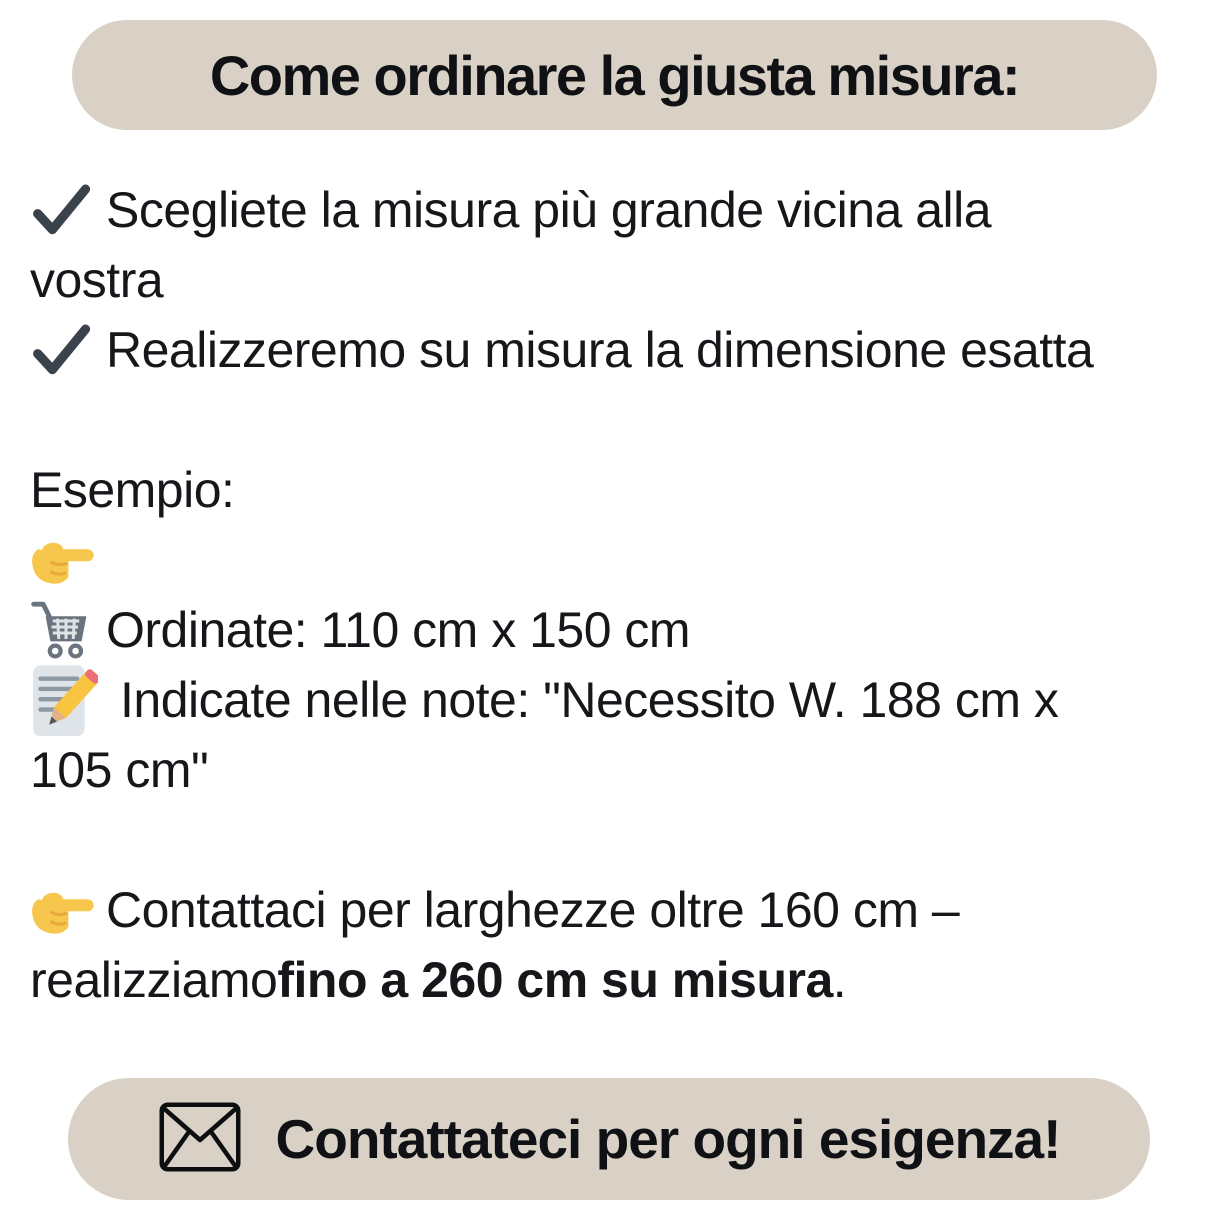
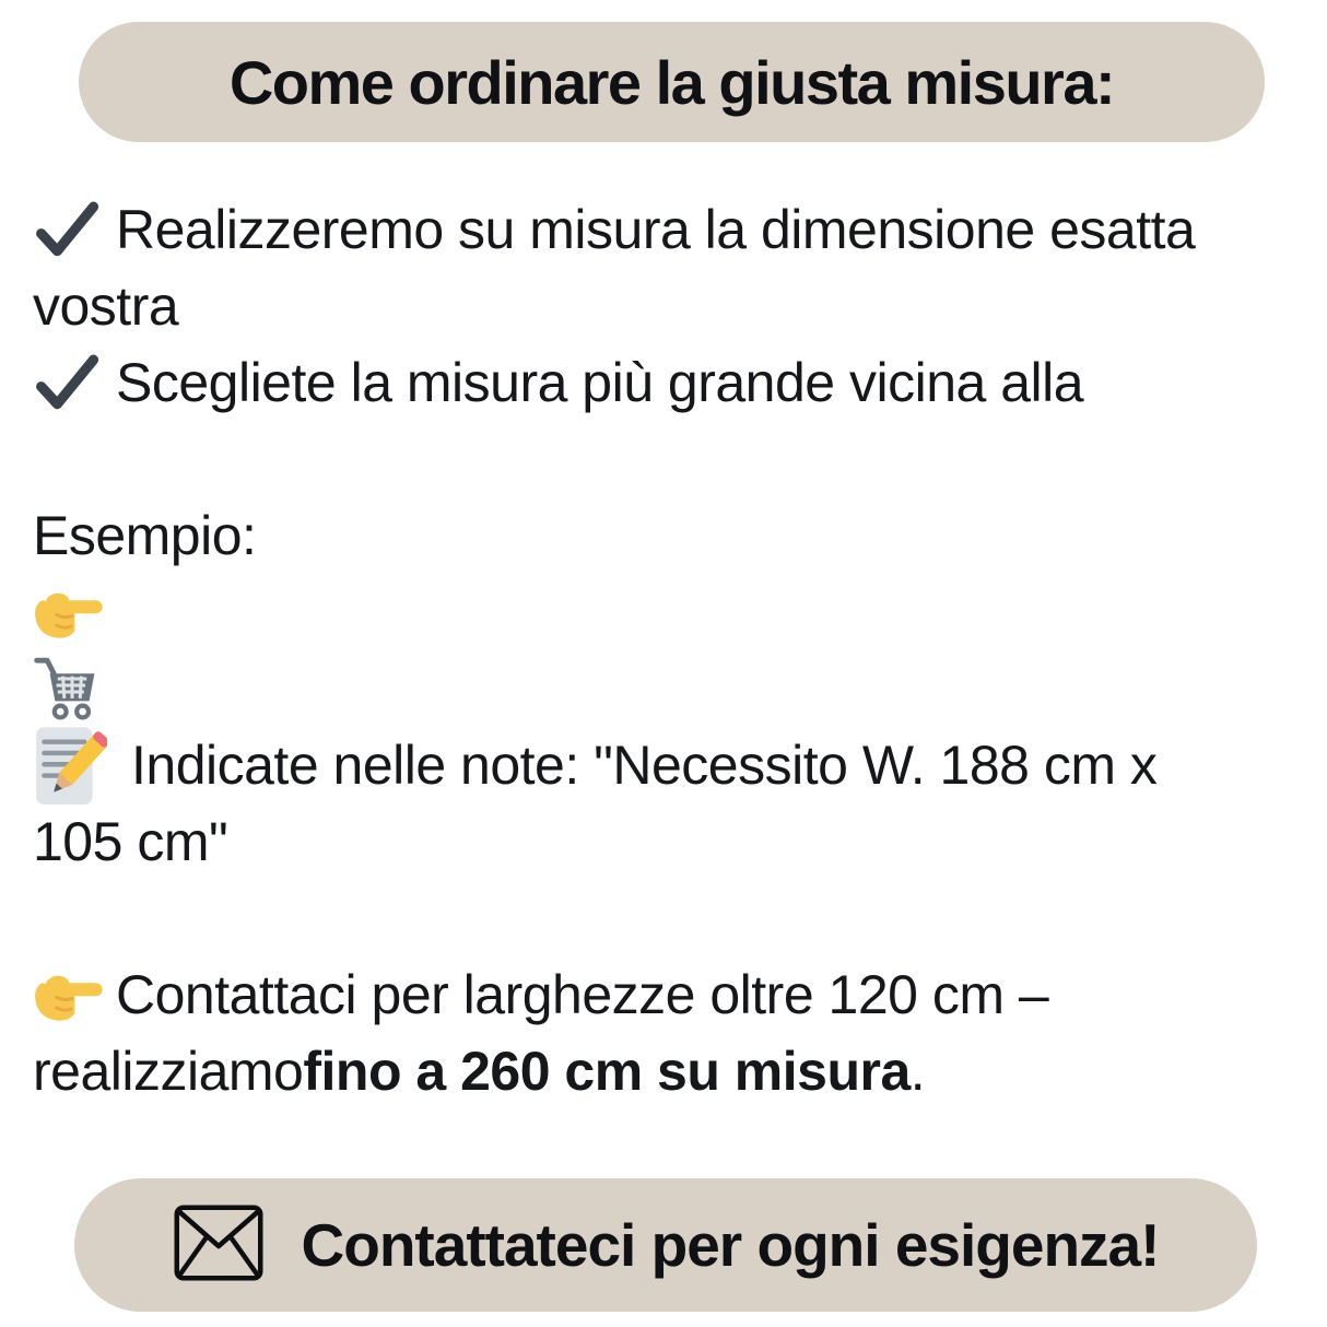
  Come ordinare la giusta misura:
- Scegliete la misura più grande vicina alla
+ Realizzeremo su misura la dimensione esatta
  vostra
- Realizzeremo su misura la dimensione esatta
+ Scegliete la misura più grande vicina alla
  Esempio:
- Ordinate: 110 cm x 150 cm
  Indicate nelle note: "Necessito W. 188 cm x
  105 cm"
- Contattaci per larghezze oltre 160 cm –
+ Contattaci per larghezze oltre 120 cm –
  realizziamo
  fino a 260 cm su misura
  .
  Contattateci per ogni esigenza!
